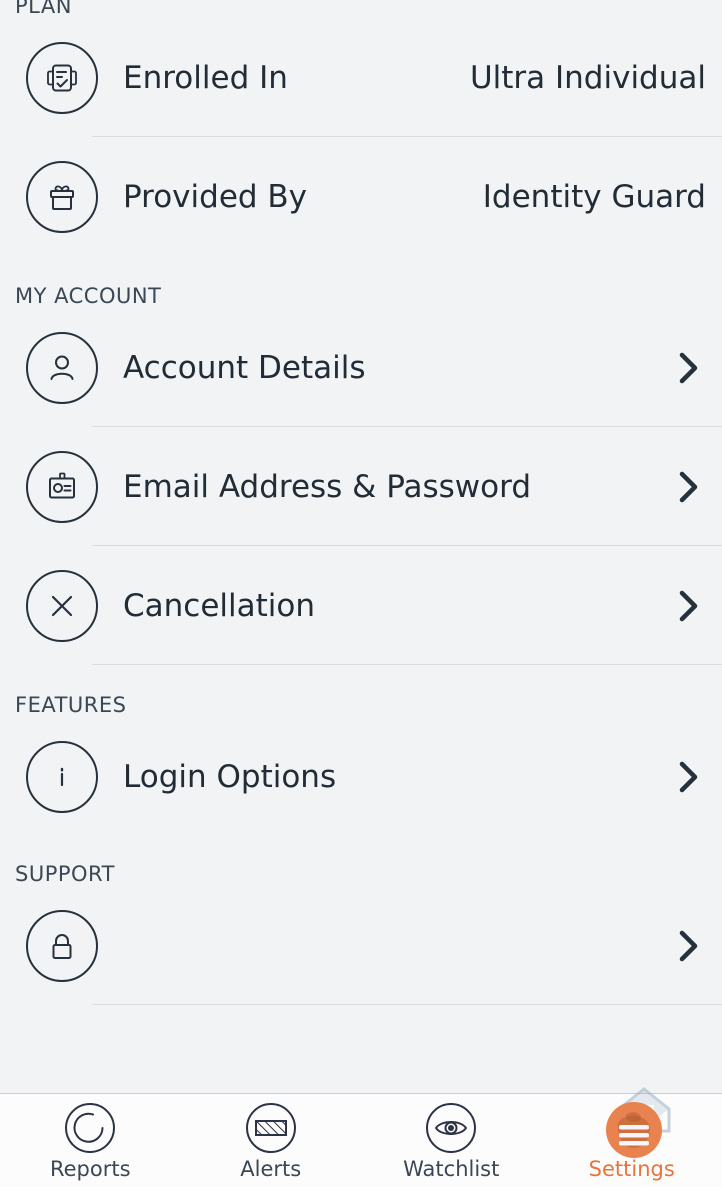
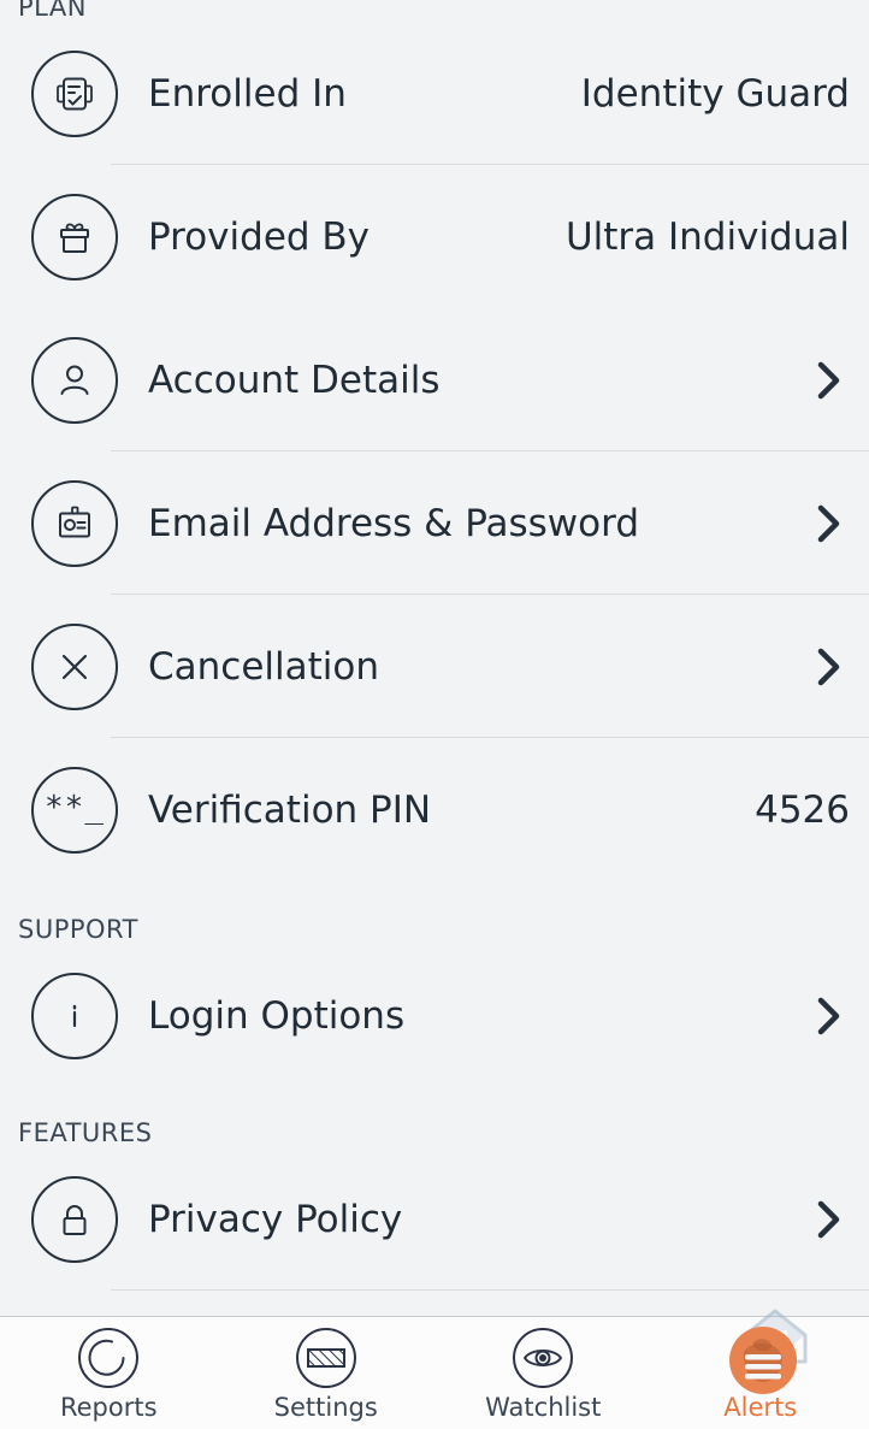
  PLAN
  Enrolled In
- Ultra Individual
+ Identity Guard
  Provided By
- Identity Guard
+ Ultra Individual
- MY ACCOUNT
  Account Details
  Email Address & Password
  Cancellation
+ **_
+ Verification PIN
+ 4526
- FEATURES
+ SUPPORT
  Login Options
- SUPPORT
+ FEATURES
+ Privacy Policy
  Reports
- Alerts
+ Settings
  Watchlist
- Settings
+ Alerts
